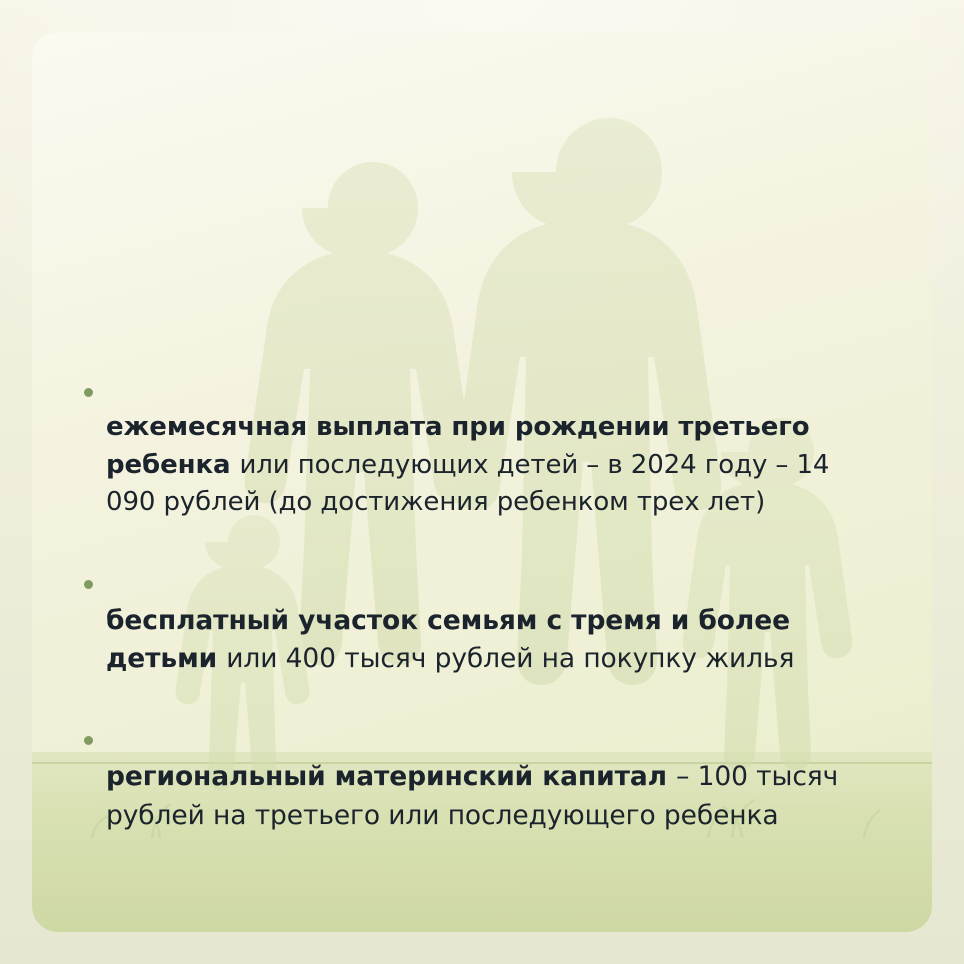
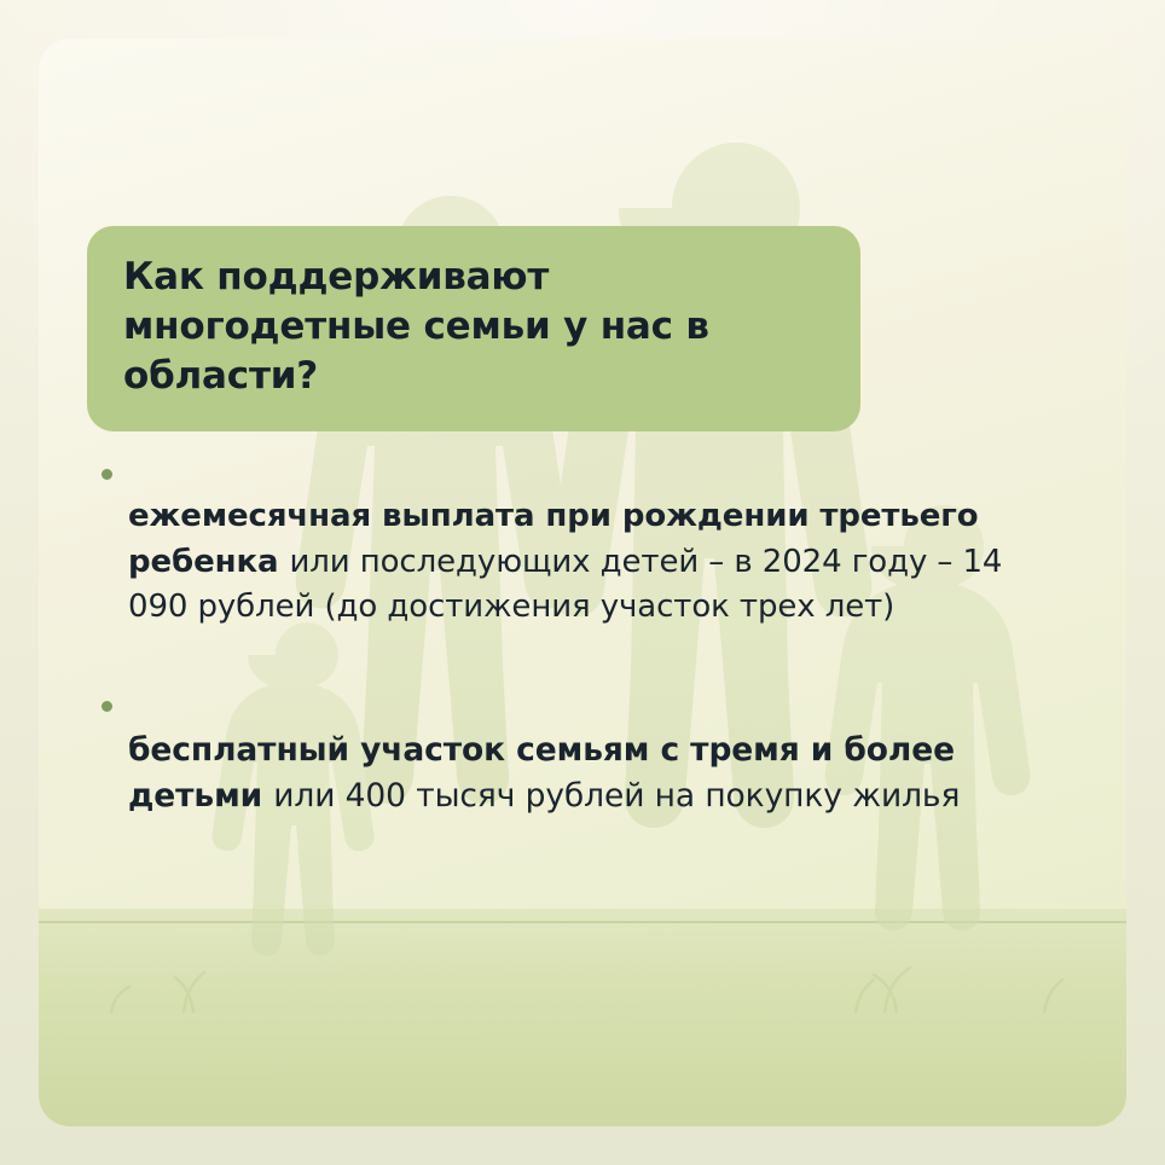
+ Как поддерживают многодетные семьи у нас в области?
- ежемесячная выплата при рождении третьего ребенка или последующих детей – в 2024 году – 14 090 рублей (до достижения ребенком трех лет)
+ ежемесячная выплата при рождении третьего ребенка или последующих детей – в 2024 году – 14 090 рублей (до достижения участок трех лет)
  бесплатный участок семьям с тремя и более детьми или 400 тысяч рублей на покупку жилья
- региональный материнский капитал – 100 тысяч рублей на третьего или последующего ребенка
